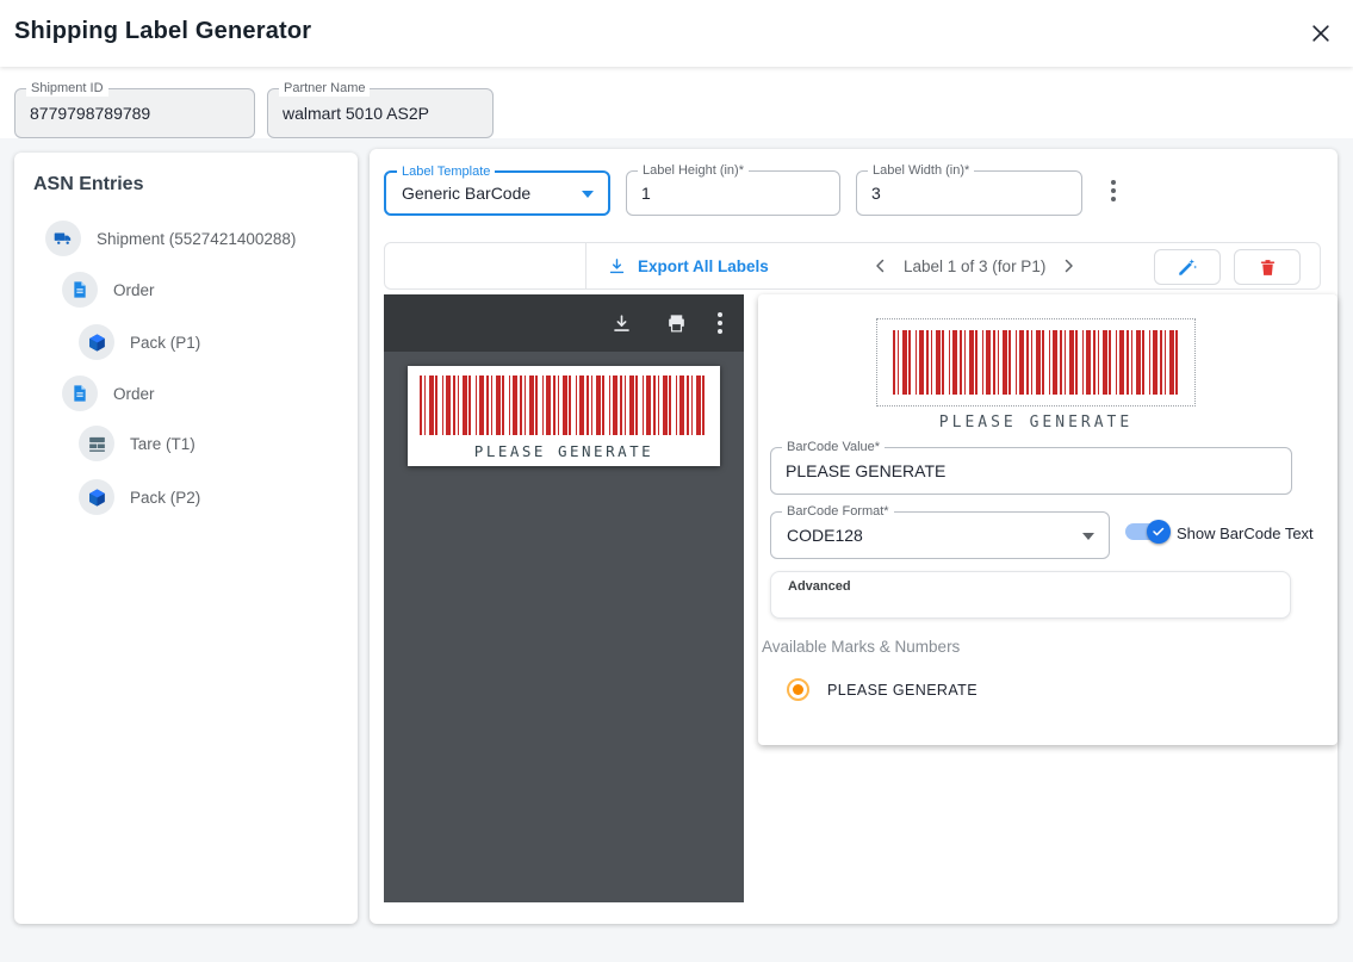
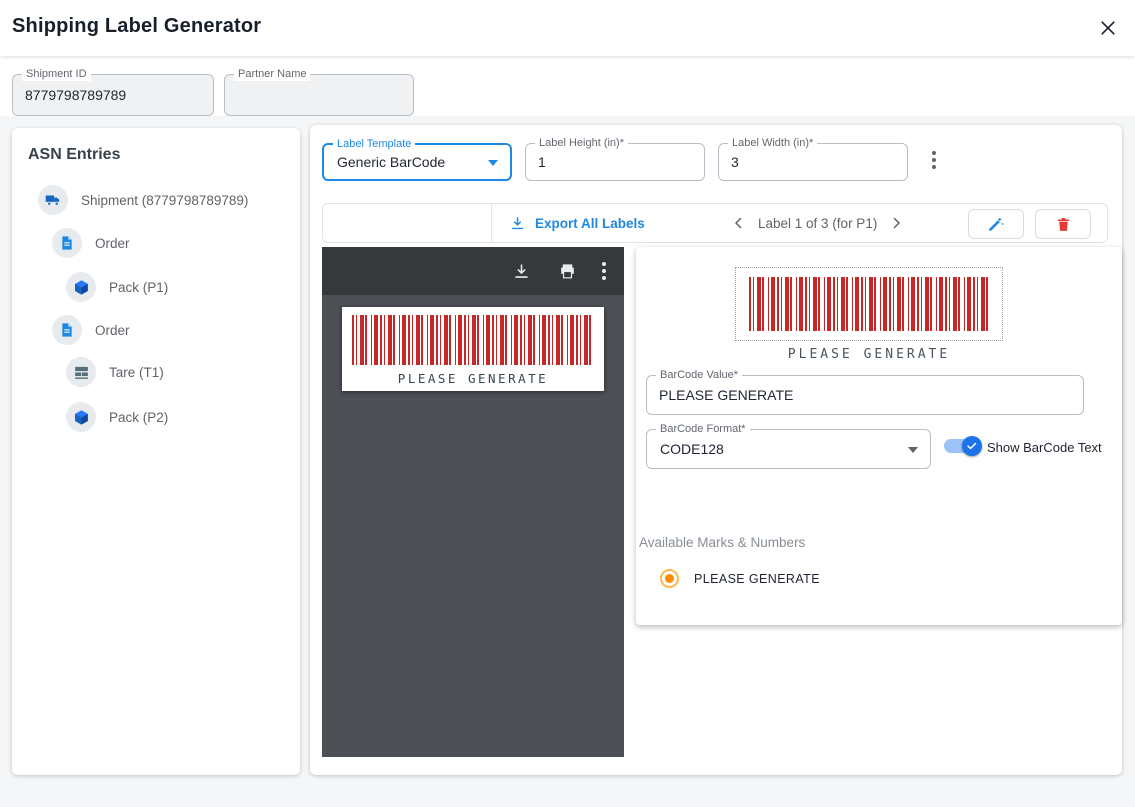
  Shipping Label Generator
  Shipment ID
  8779798789789
  Partner Name
- walmart 5010 AS2P
  ASN Entries
- Shipment (5527421400288)
+ Shipment (8779798789789)
  Order
  Pack (P1)
  Order
  Tare (T1)
  Pack (P2)
  Label Template
  Generic BarCode
  Label Height (in)*
  1
  Label Width (in)*
  3
  Export All Labels
  Label 1 of 3 (for P1)
  PLEASE GENERATE
  PLEASE GENERATE
  BarCode Value*
  PLEASE GENERATE
  BarCode Format*
  CODE128
  Show BarCode Text
- Advanced
  Available Marks & Numbers
  PLEASE GENERATE
